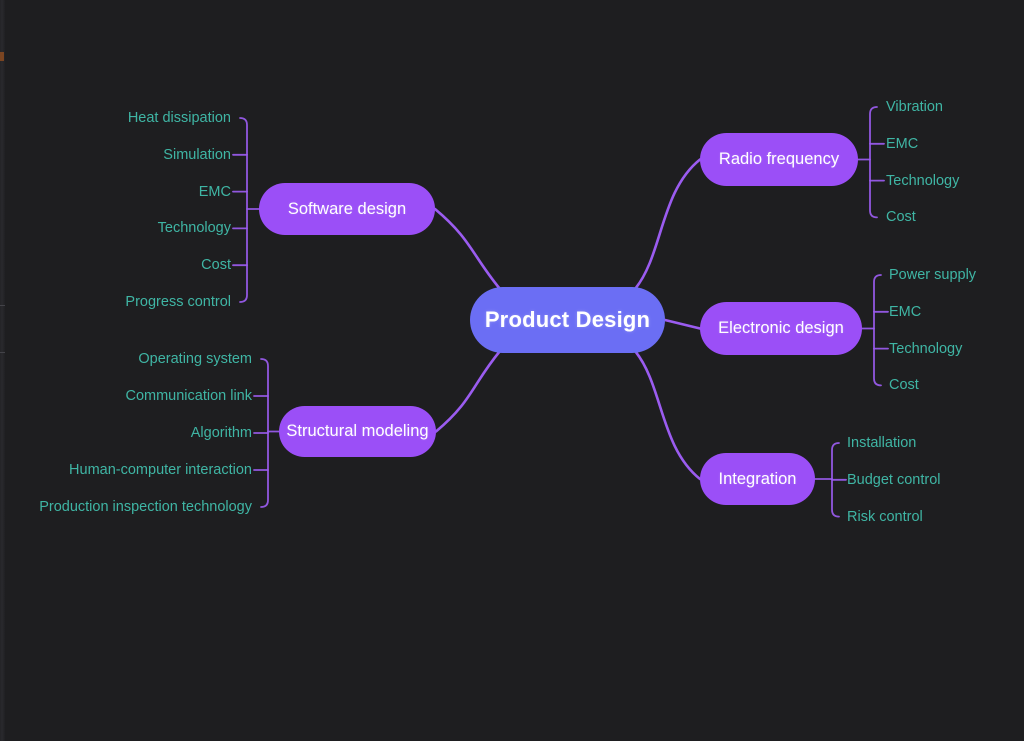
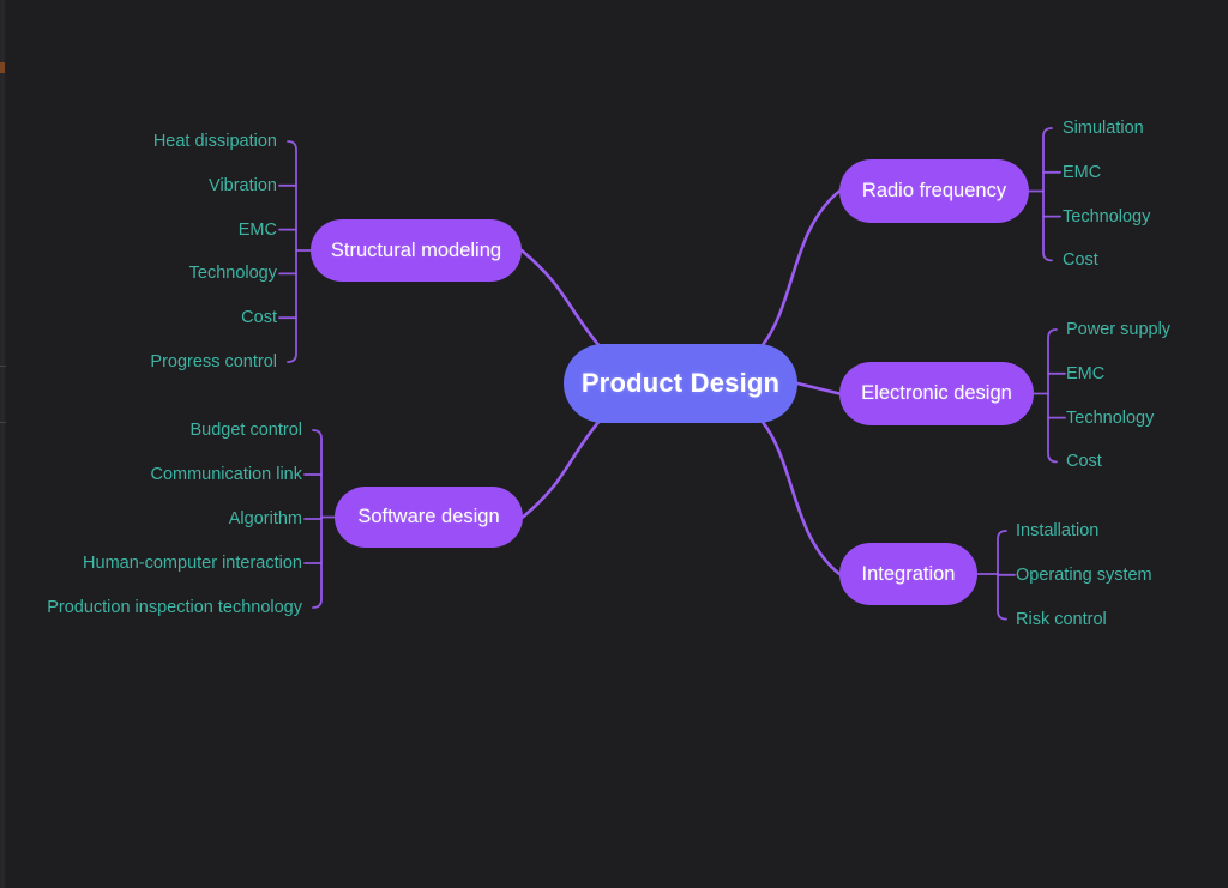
- Software design
+ Structural modeling
  Heat dissipation
- Simulation
+ Vibration
  EMC
  Technology
  Cost
  Progress control
- Structural modeling
+ Software design
- Operating system
+ Budget control
  Communication link
  Algorithm
  Human-computer interaction
  Production inspection technology
  Radio frequency
- Vibration
+ Simulation
  EMC
  Technology
  Cost
  Electronic design
  Power supply
  EMC
  Technology
  Cost
  Integration
  Installation
- Budget control
+ Operating system
  Risk control
  Product Design
